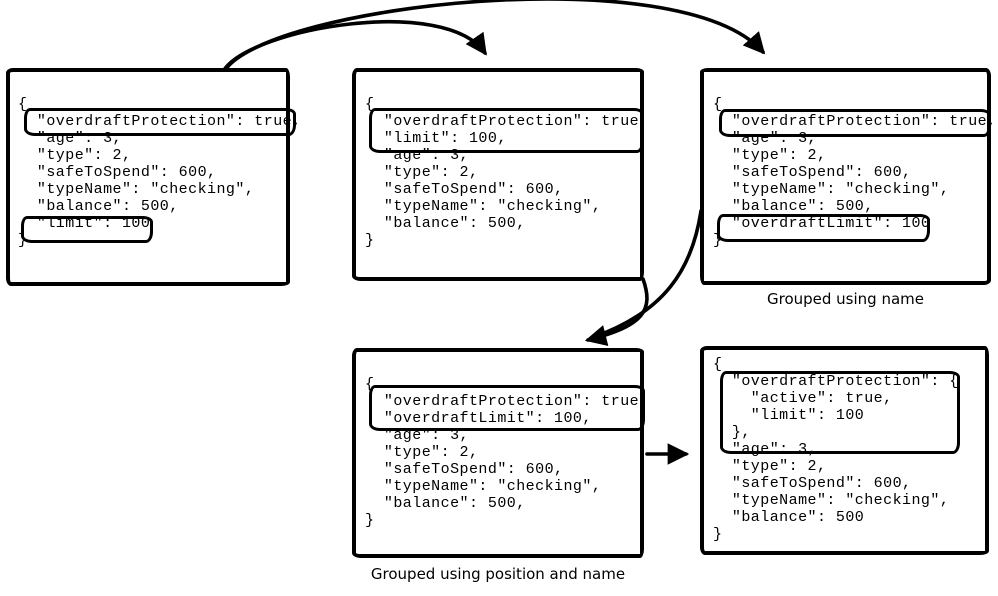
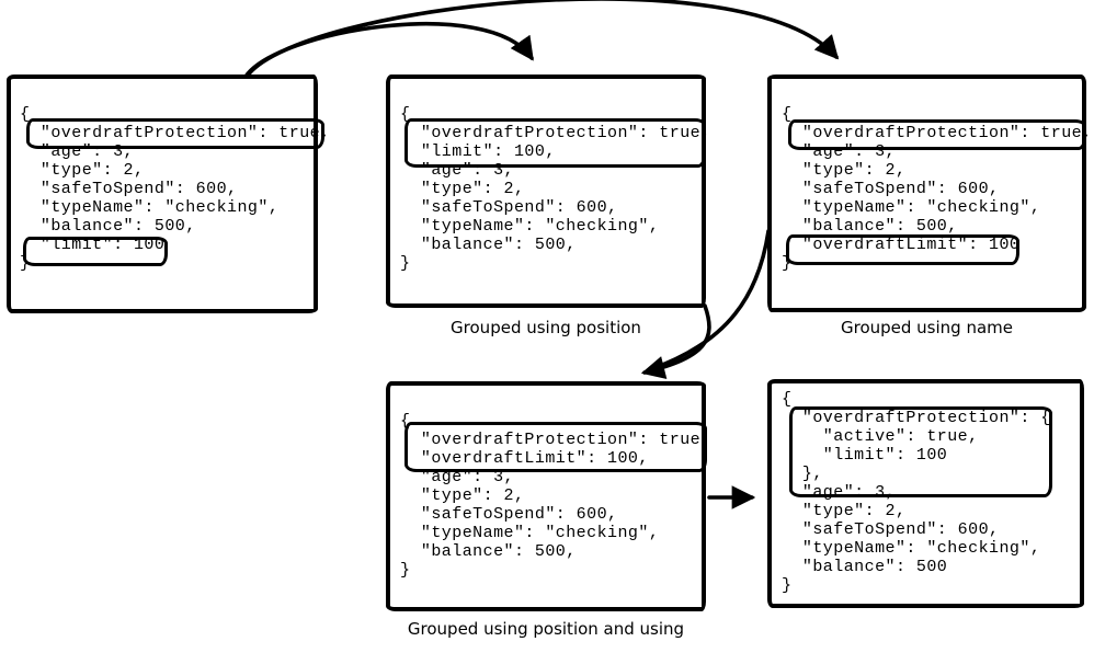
  {
  "overdraftProtection": true,
  "age": 3,
  "type": 2,
  "safeToSpend": 600,
  "typeName": "checking",
  "balance": 500,
  "limit": 100
  }
  {
  "overdraftProtection": true,
  "limit": 100,
  "age": 3,
  "type": 2,
  "safeToSpend": 600,
  "typeName": "checking",
  "balance": 500,
  }
  {
  "overdraftProtection": true,
  "age": 3,
  "type": 2,
  "safeToSpend": 600,
  "typeName": "checking",
  "balance": 500,
  "overdraftLimit": 100
  }
  {
  "overdraftProtection": true,
  "overdraftLimit": 100,
  "age": 3,
  "type": 2,
  "safeToSpend": 600,
  "typeName": "checking",
  "balance": 500,
  }
  {
  "overdraftProtection": {
  "active": true,
  "limit": 100
  },
  "age": 3,
  "type": 2,
  "safeToSpend": 600,
  "typeName": "checking",
  "balance": 500
  }
+ Grouped using position
  Grouped using name
- Grouped using position and name
+ Grouped using position and using
